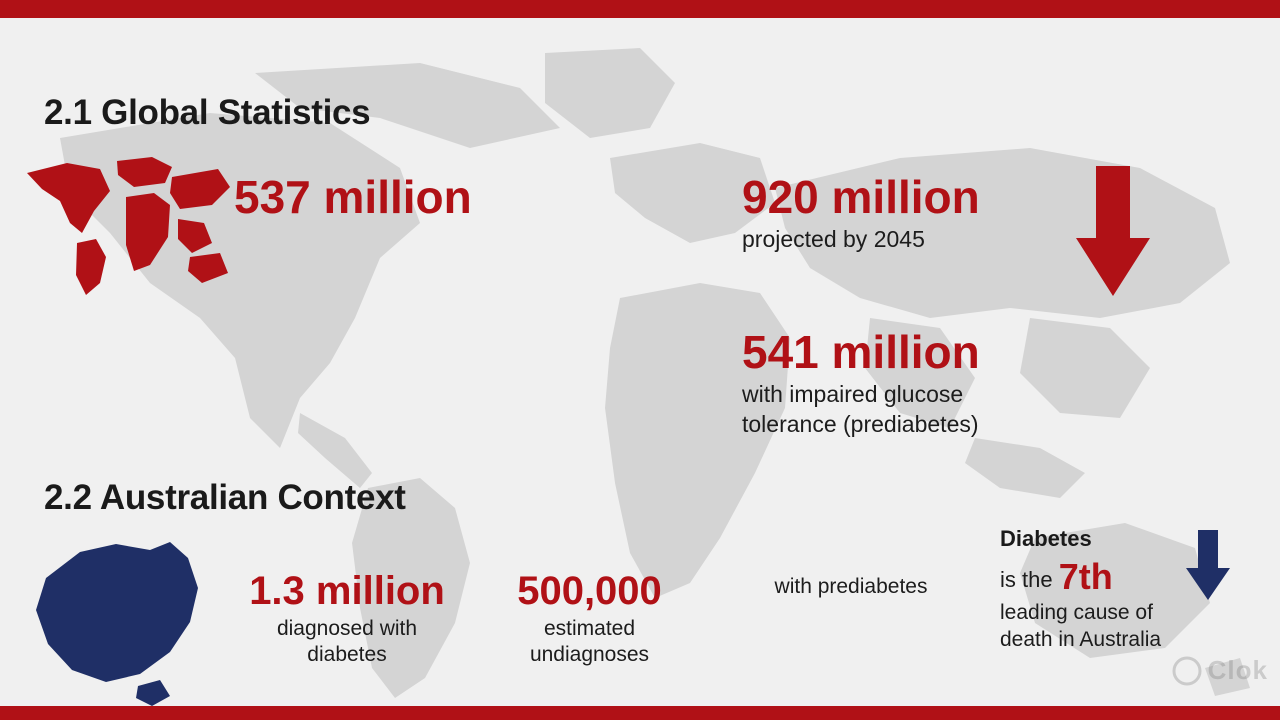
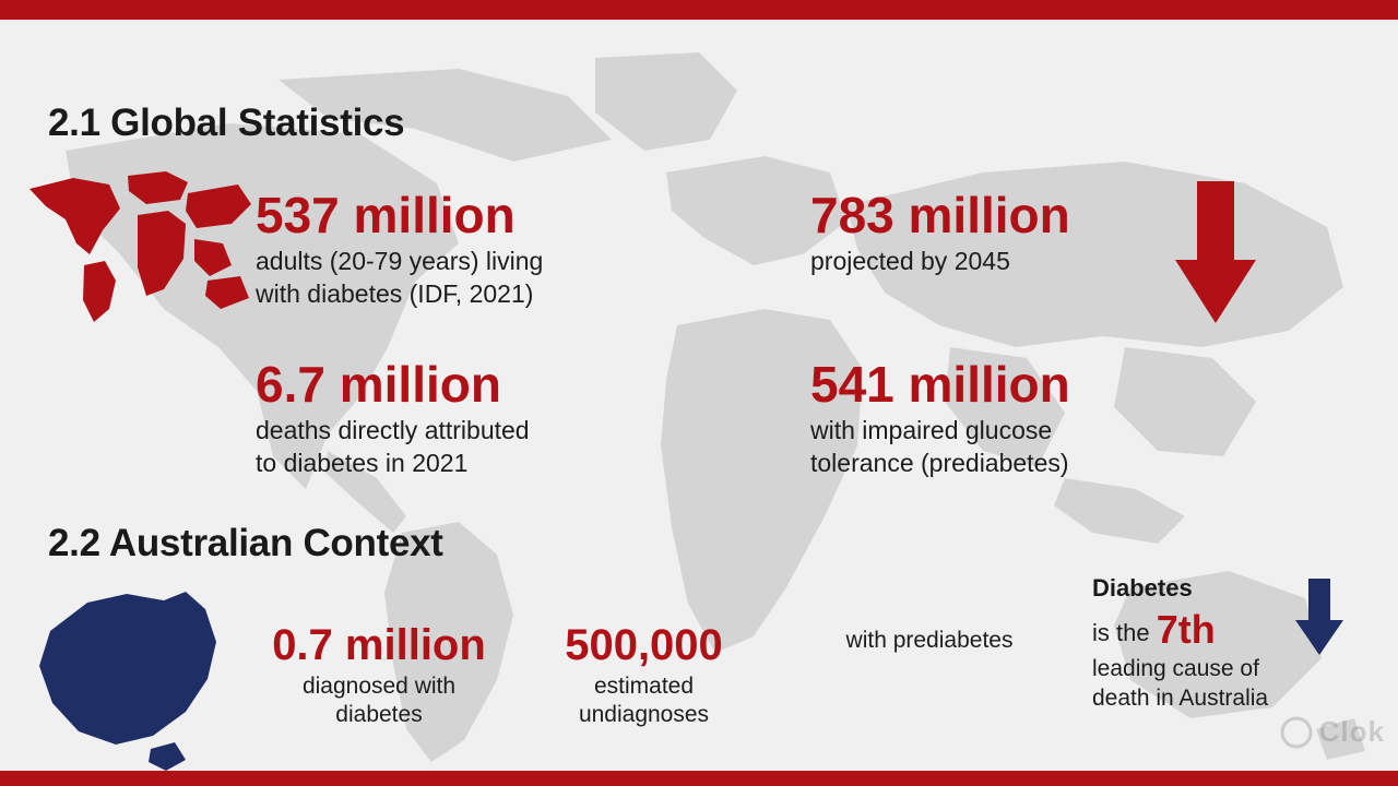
  2.1 Global Statistics
  537 million
+ adults (20-79 years) living
+ with diabetes (IDF, 2021)
- 920 million
+ 783 million
  projected by 2045
+ 6.7 million
+ deaths directly attributed
+ to diabetes in 2021
  541 million
  with impaired glucose
  tolerance (prediabetes)
  2.2 Australian Context
- 1.3 million
+ 0.7 million
  diagnosed with
  diabetes
  500,000
  estimated
  undiagnoses
  with prediabetes
  Diabetes
  is the 7th
  leading cause of
  death in Australia
  Clok
